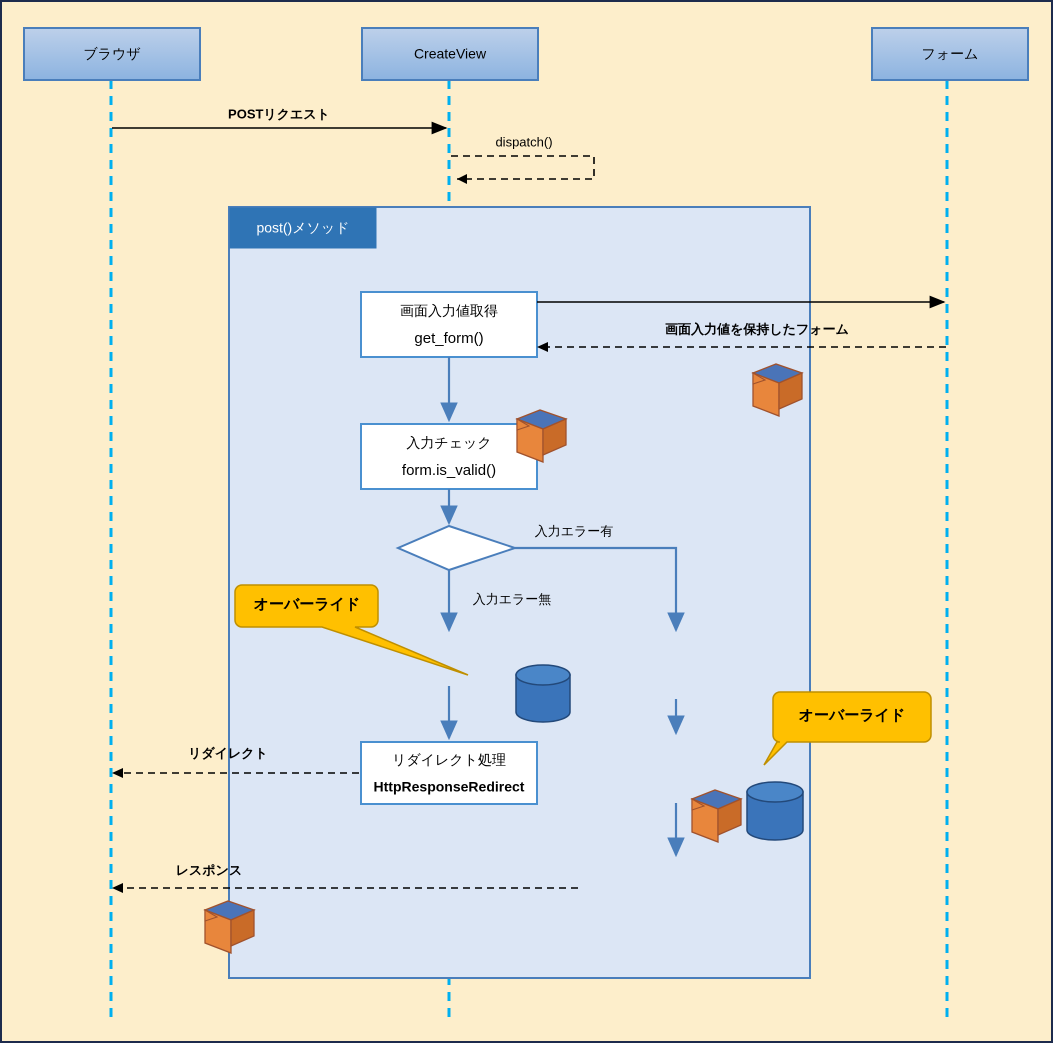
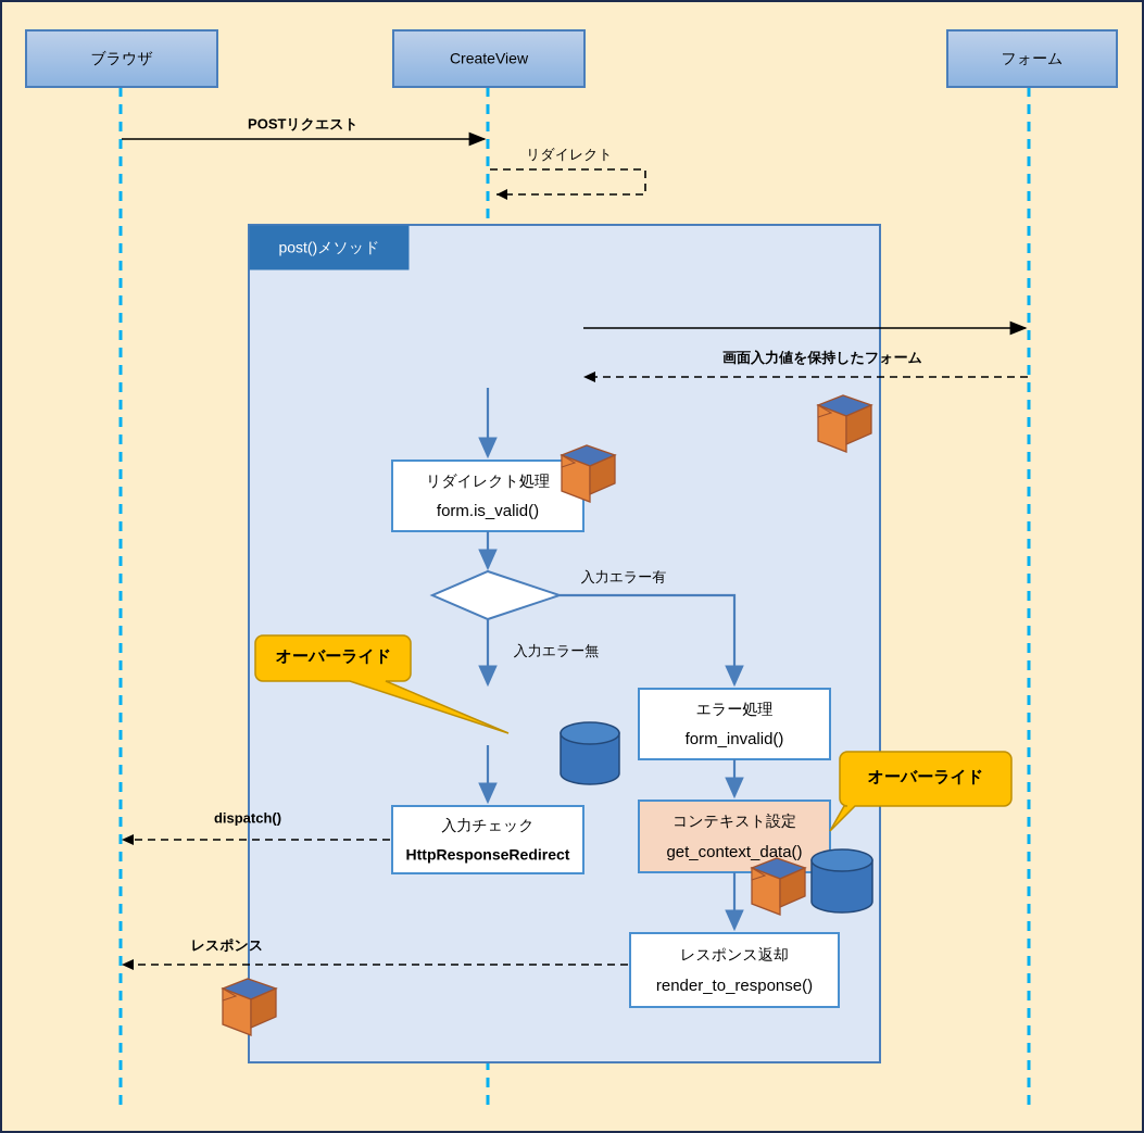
  post()メソッド
  ブラウザ
  CreateView
  フォーム
  POSTリクエスト
- dispatch()
+ リダイレクト
- 画面入力値取得
- get_form()
  画面入力値を保持したフォーム
- 入力チェック
+ リダイレクト処理
  form.is_valid()
  入力エラー有
  入力エラー無
  オーバーライド
- リダイレクト処理
+ 入力チェック
  HttpResponseRedirect
- リダイレクト
+ dispatch()
+ エラー処理
+ form_invalid()
+ コンテキスト設定
+ get_context_data()
  オーバーライド
+ レスポンス返却
+ render_to_response()
  レスポンス
